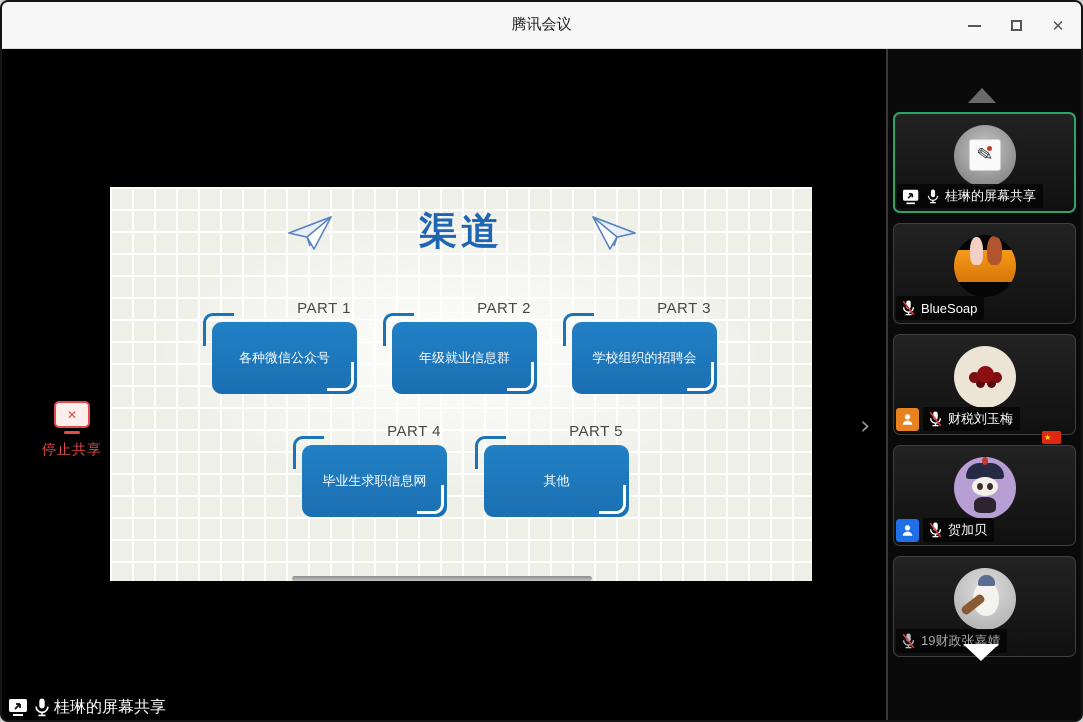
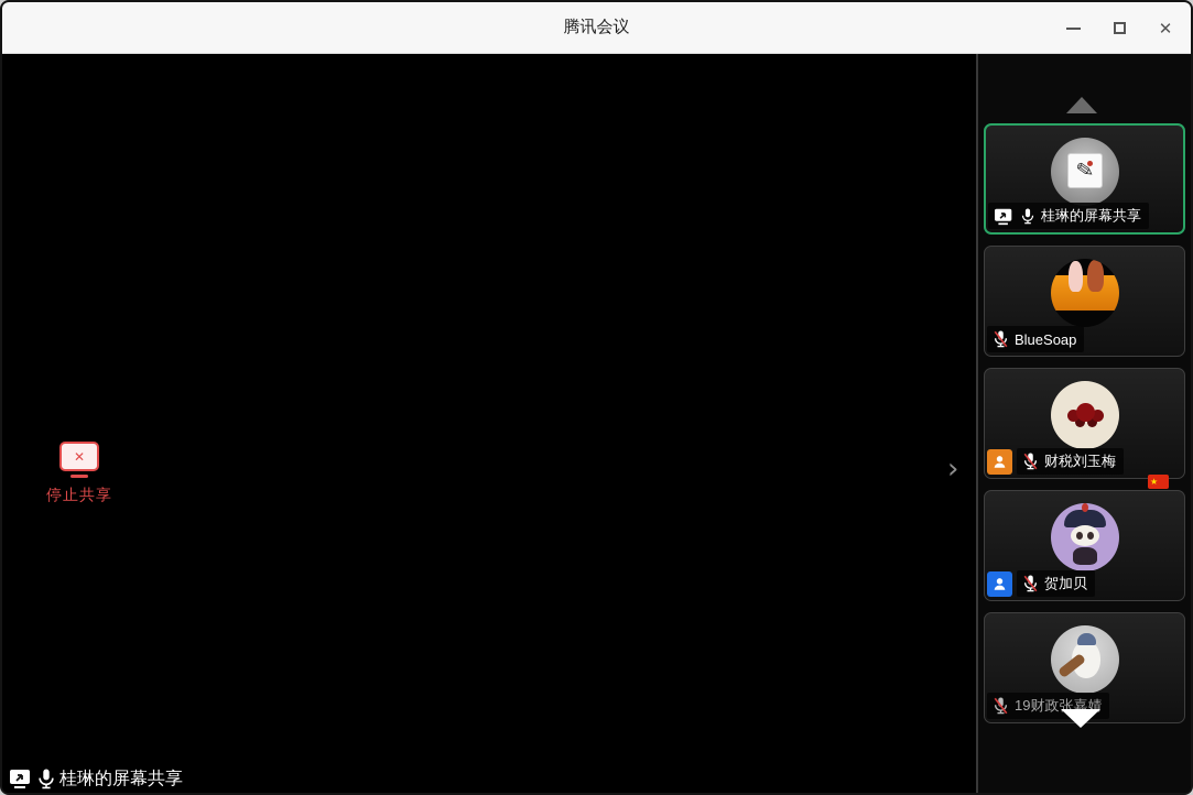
  腾讯会议
  ✕
  ✕
  停止共享
- 渠道
- PART 1
- 各种微信公众号
- PART 2
- 年级就业信息群
- PART 3
- 学校组织的招聘会
- PART 4
- 毕业生求职信息网
- PART 5
- 其他
  ›
  桂琳的屏幕共享
  桂琳的屏幕共享
  BlueSoap
  ★
  财税刘玉梅
  贺加贝
  19财政张嘉婧
